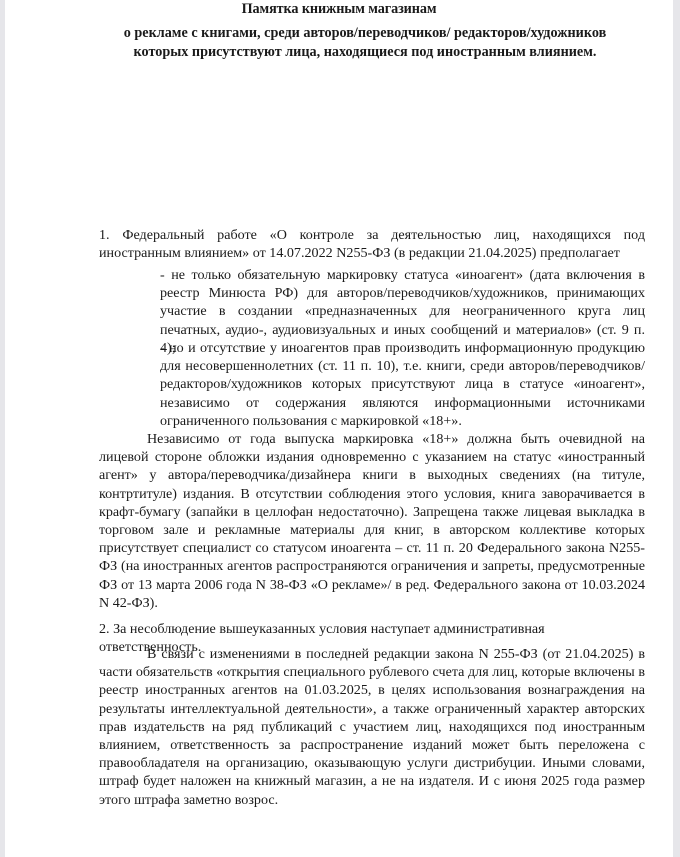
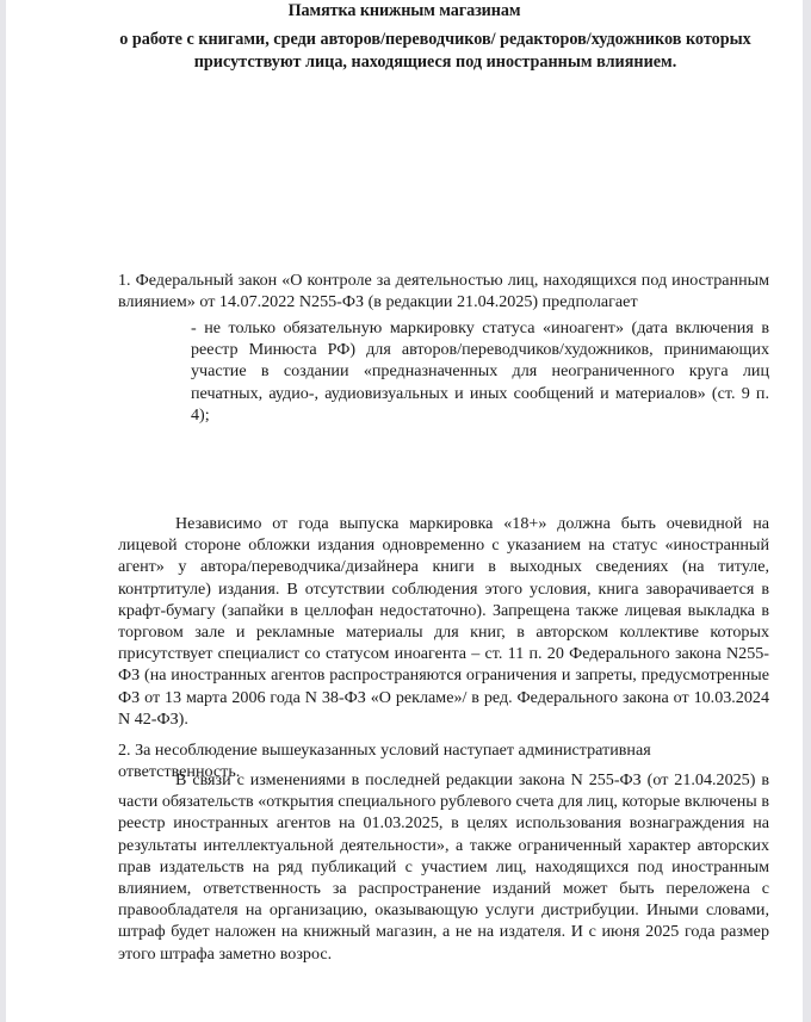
  Памятка книжным магазинам
- о рекламе с книгами, среди авторов/переводчиков/ редакторов/художников которых присутствуют лица, находящиеся под иностранным влиянием.
+ о работе с книгами, среди авторов/переводчиков/ редакторов/художников которых присутствуют лица, находящиеся под иностранным влиянием.
- 1. Федеральный работе «О контроле за деятельностью лиц, находящихся под иностранным влиянием» от 14.07.2022 N255-ФЗ (в редакции 21.04.2025) предполагает
+ 1. Федеральный закон «О контроле за деятельностью лиц, находящихся под иностранным влиянием» от 14.07.2022 N255-ФЗ (в редакции 21.04.2025) предполагает
  - не только обязательную маркировку статуса «иноагент» (дата включения в реестр Минюста РФ) для авторов/переводчиков/художников, принимающих участие в создании «предназначенных для неограниченного круга лиц печатных, аудио-, аудиовизуальных и иных сообщений и материалов» (ст. 9 п. 4);
- - но и отсутствие у иноагентов прав производить информационную продукцию для несовершеннолетних (ст. 11 п. 10), т.е. книги, среди авторов/переводчиков/ редакторов/художников которых присутствуют лица в статусе «иноагент», независимо от содержания являются информационными источниками ограниченного пользования с маркировкой «18+».
  Независимо от года выпуска маркировка «18+» должна быть очевидной на лицевой стороне обложки издания одновременно с указанием на статус «иностранный агент» у автора/переводчика/дизайнера книги в выходных сведениях (на титуле, контртитуле) издания. В отсутствии соблюдения этого условия, книга заворачивается в крафт-бумагу (запайки в целлофан недостаточно). Запрещена также лицевая выкладка в торговом зале и рекламные материалы для книг, в авторском коллективе которых присутствует специалист со статусом иноагента – ст. 11 п. 20 Федерального закона N255-ФЗ (на иностранных агентов распространяются ограничения и запреты, предусмотренные ФЗ от 13 марта 2006 года N 38-ФЗ «О рекламе»/ в ред. Федерального закона от 10.03.2024 N 42-ФЗ).
- 2. За несоблюдение вышеуказанных условия наступает административная ответственность.
+ 2. За несоблюдение вышеуказанных условий наступает административная ответственность.
  В связи с изменениями в последней редакции закона N 255-ФЗ (от 21.04.2025) в части обязательств «открытия специального рублевого счета для лиц, которые включены в реестр иностранных агентов на 01.03.2025, в целях использования вознаграждения на результаты интеллектуальной деятельности», а также ограниченный характер авторских прав издательств на ряд публикаций с участием лиц, находящихся под иностранным влиянием, ответственность за распространение изданий может быть переложена с правообладателя на организацию, оказывающую услуги дистрибуции. Иными словами, штраф будет наложен на книжный магазин, а не на издателя. И с июня 2025 года размер этого штрафа заметно возрос.
